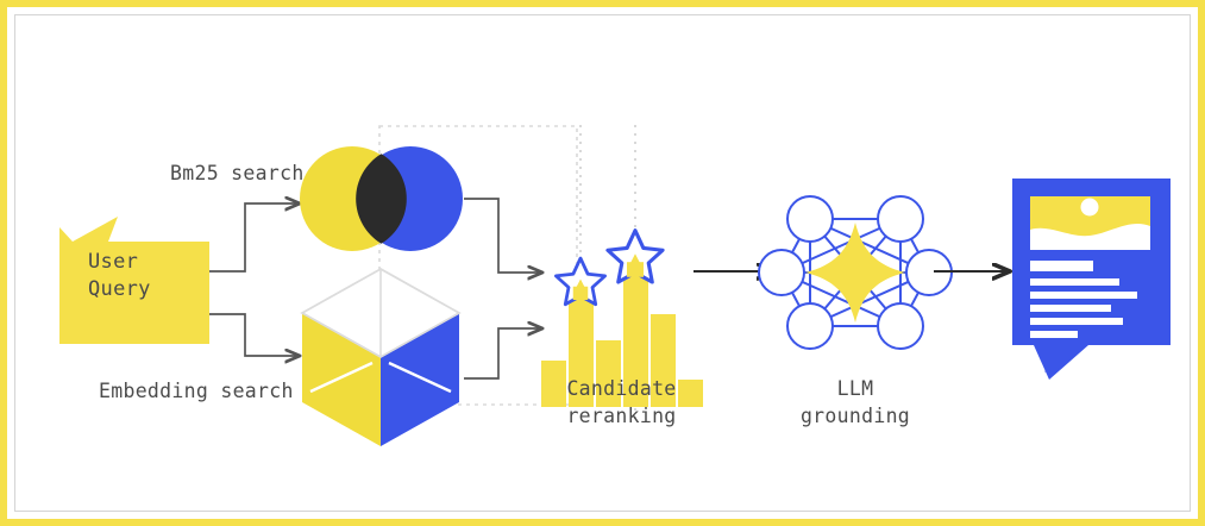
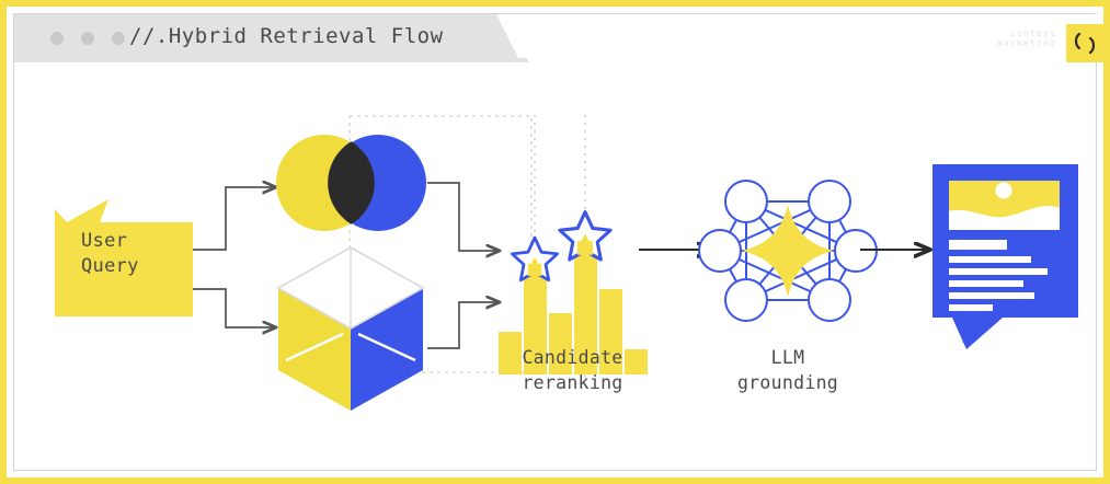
+ //.Hybrid Retrieval Flow
+ marketing
  User
  Query
- Bm25 search
- Embedding search
  Candidate
  reranking
  LLM
  grounding
